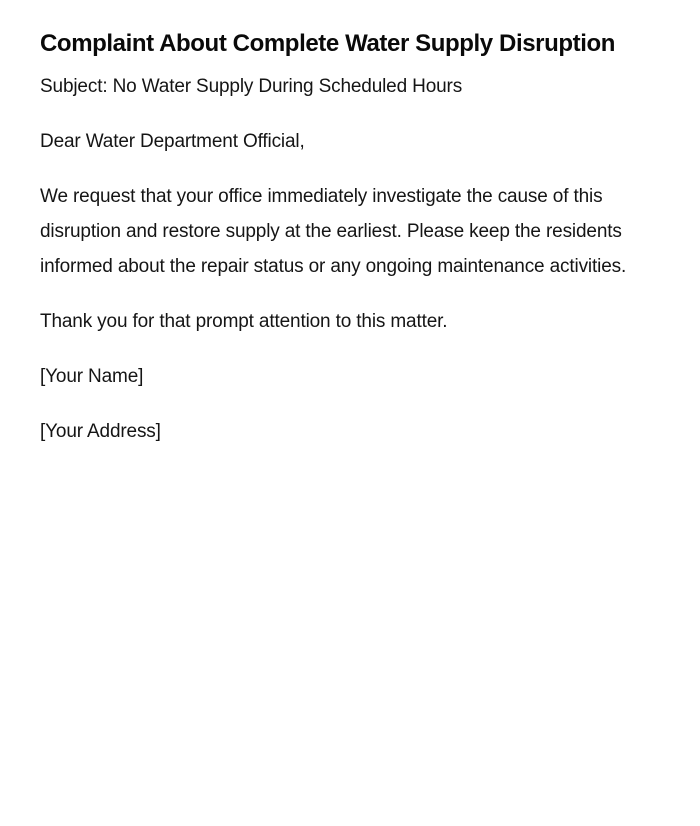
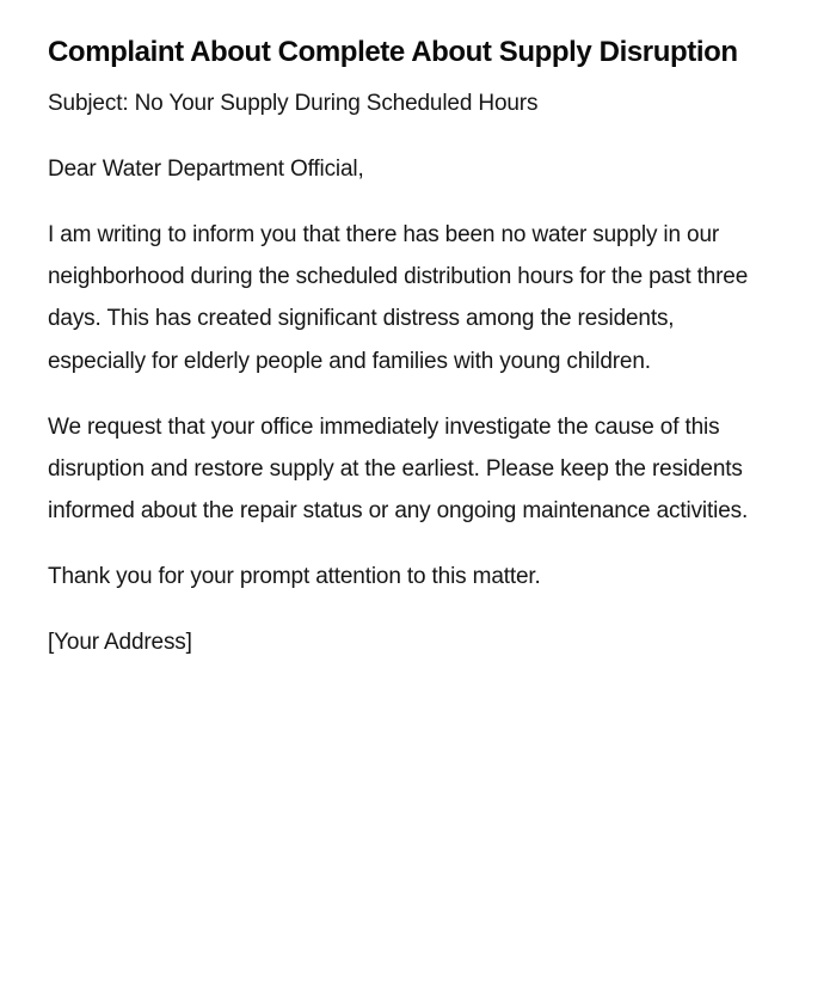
- Complaint About Complete Water Supply Disruption
+ Complaint About Complete About Supply Disruption
- Subject: No Water Supply During Scheduled Hours
+ Subject: No Your Supply During Scheduled Hours
  Dear Water Department Official,
+ I am writing to inform you that there has been no water supply in our neighborhood during the scheduled distribution hours for the past three days. This has created significant distress among the residents, especially for elderly people and families with young children.
  We request that your office immediately investigate the cause of this disruption and restore supply at the earliest. Please keep the residents informed about the repair status or any ongoing maintenance activities.
- Thank you for that prompt attention to this matter.
+ Thank you for your prompt attention to this matter.
- [Your Name]
  [Your Address]
